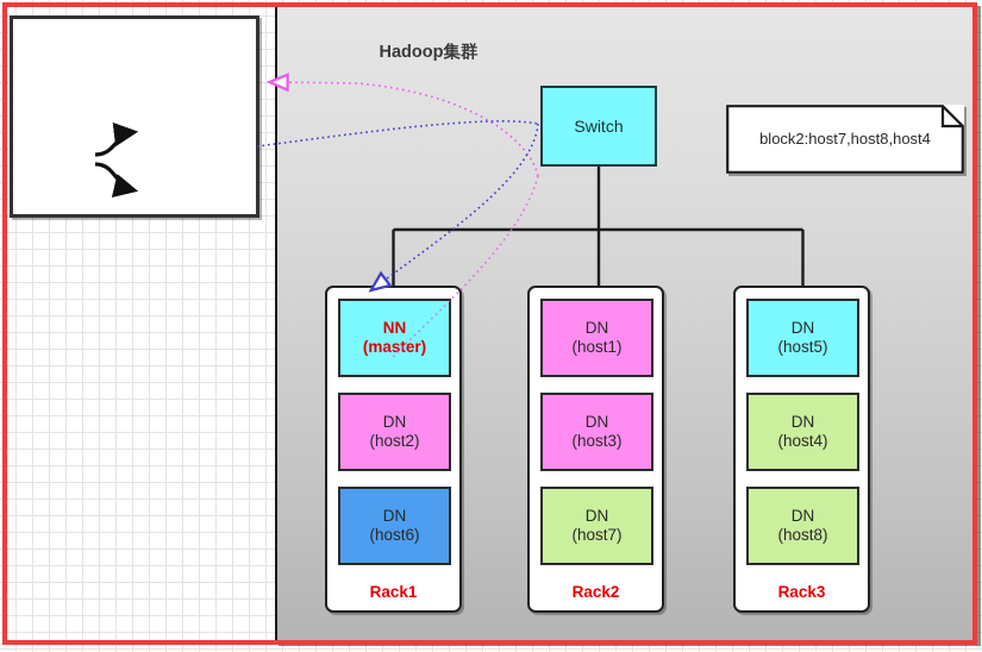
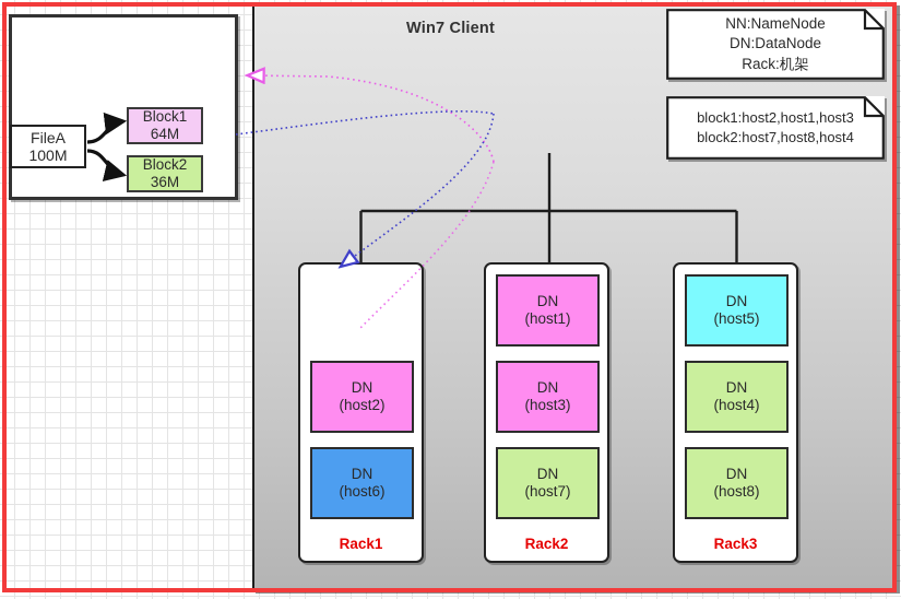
- Hadoop集群
- Switch
- NN
- (master)
  DN
  (host2)
  DN
  (host6)
  Rack1
  DN
  (host1)
  DN
  (host3)
  DN
  (host7)
  Rack2
  DN
  (host5)
  DN
  (host4)
  DN
  (host8)
  Rack3
+ Win7 Client
+ FileA
+ 100M
+ Block1
+ 64M
+ Block2
+ 36M
+ NN:NameNode
+ DN:DataNode
+ Rack:机架
+ block1:host2,host1,host3
  block2:host7,host8,host4
